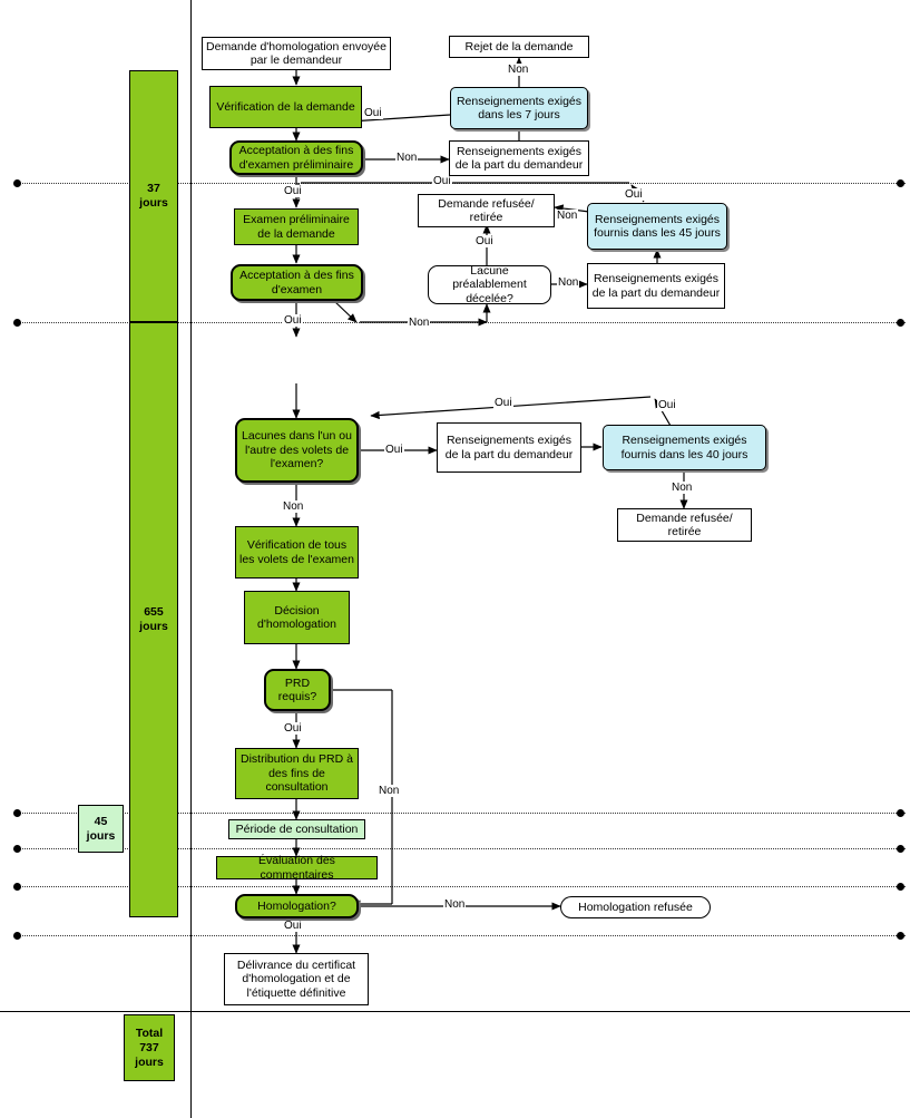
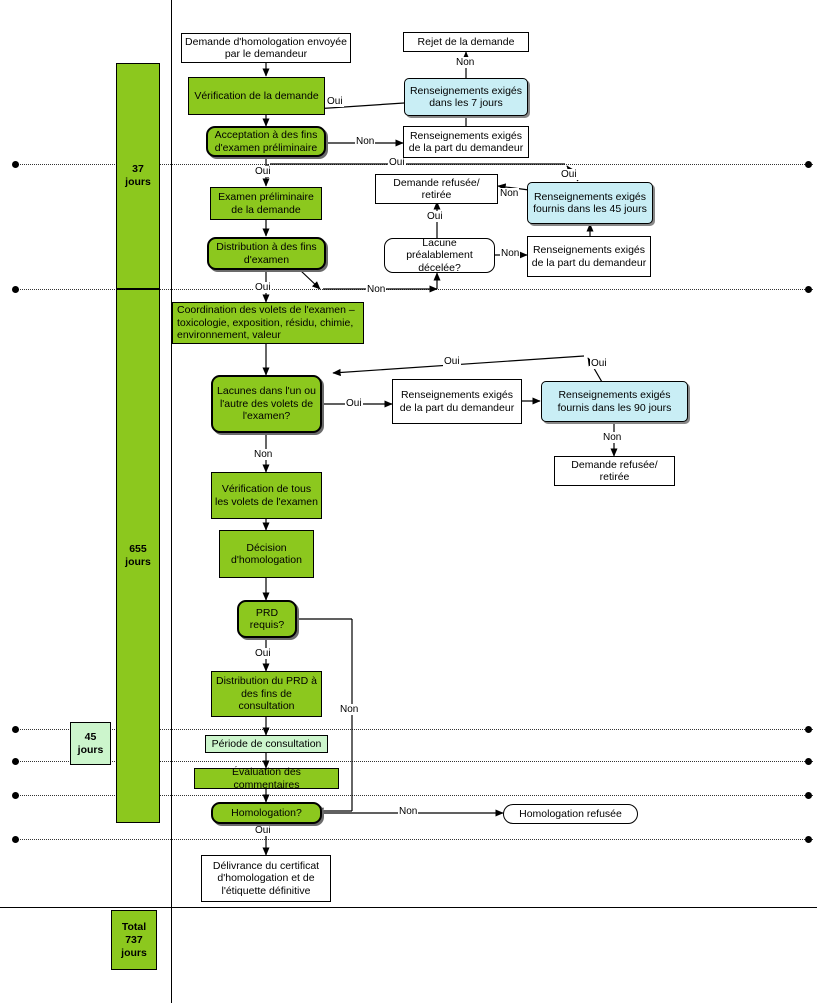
  37
  jours
  655
  jours
  45
  jours
  Total
  737
  jours
  Non
  Oui
  Non
  Oui
  Oui
  Oui
  Non
  Oui
  Non
  Oui
  Non
  Oui
  Oui
  Oui
  Non
  Non
  Oui
  Non
  Non
  Oui
  Demande d'homologation envoyée par le demandeur
  Rejet de la demande
  Vérification de la demande
  Renseignements exigés dans les 7 jours
  Acceptation à des fins d'examen préliminaire
  Renseignements exigés de la part du demandeur
  Demande refusée/ retirée
  Renseignements exigés fournis dans les 45 jours
  Examen préliminaire de la demande
  Lacune préalablement décelée?
  Renseignements exigés de la part du demandeur
- Acceptation à des fins d'examen
+ Distribution à des fins d'examen
+ Coordination des volets de l'examen – toxicologie, exposition, résidu, chimie, environnement, valeur
  Lacunes dans l'un ou l'autre des volets de l'examen?
  Renseignements exigés de la part du demandeur
- Renseignements exigés fournis dans les 40 jours
+ Renseignements exigés fournis dans les 90 jours
  Demande refusée/ retirée
  Vérification de tous les volets de l'examen
  Décision d'homologation
  PRD requis?
  Distribution du PRD à des fins de consultation
  Période de consultation
  Évaluation des commentaires
  Homologation?
  Homologation refusée
  Délivrance du certificat d'homologation et de l'étiquette définitive
